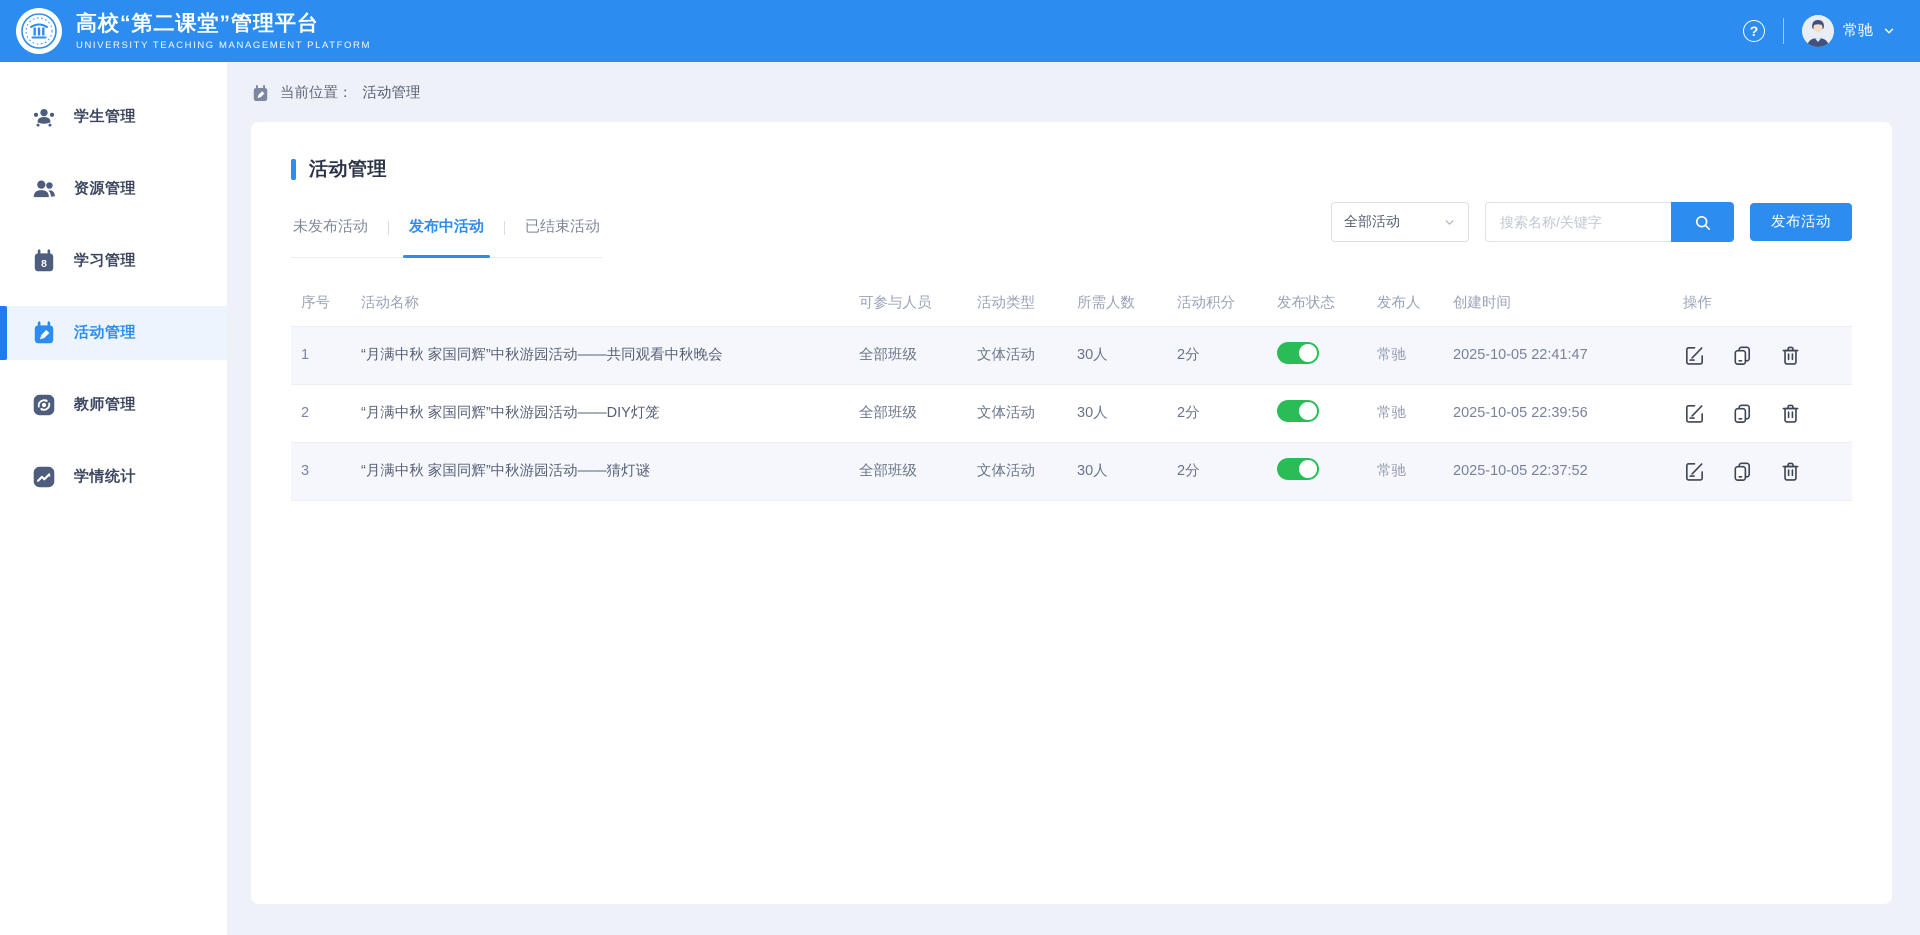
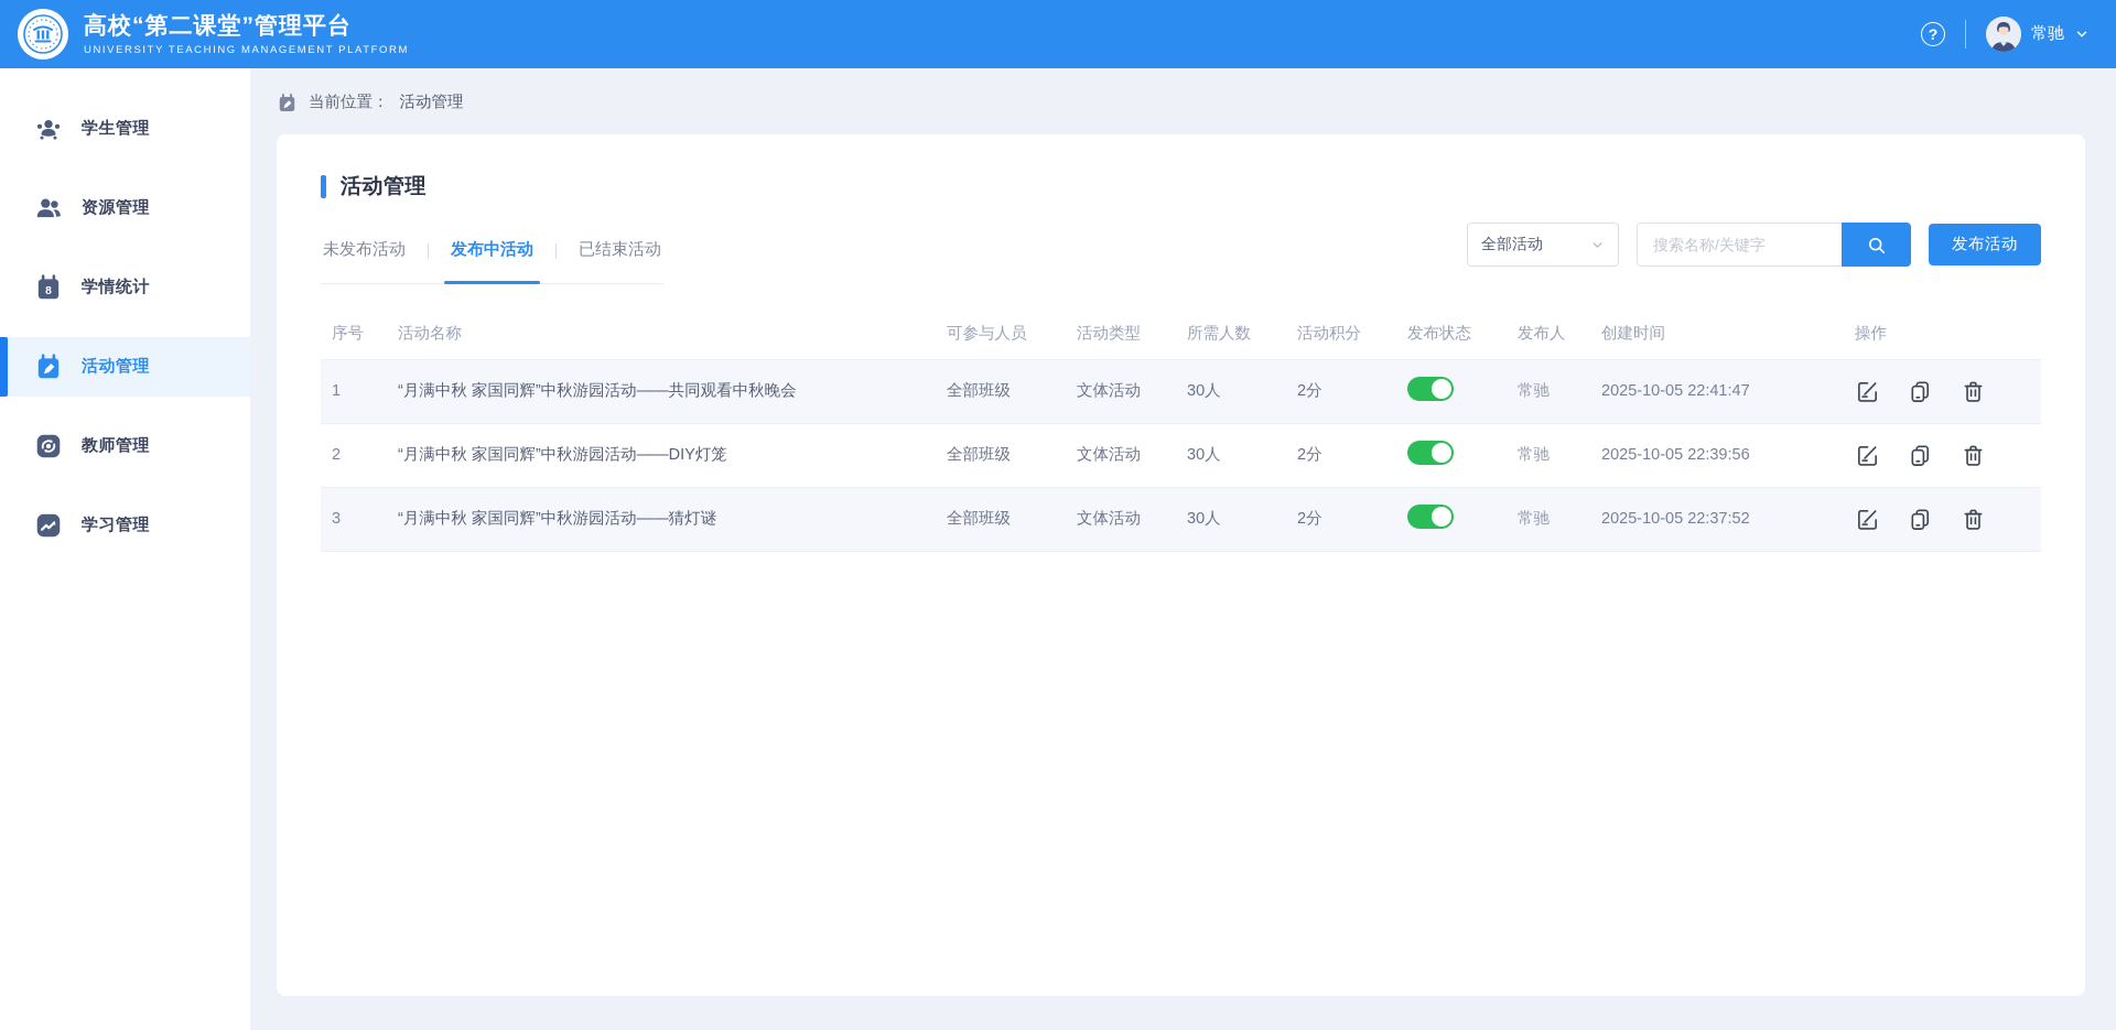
  高校“第二课堂”管理平台
  UNIVERSITY TEACHING MANAGEMENT PLATFORM
  ?
  常驰
  学生管理
  资源管理
  8
- 学习管理
+ 学情统计
  活动管理
  教师管理
- 学情统计
+ 学习管理
  当前位置：
  活动管理
  活动管理
  未发布活动
  发布中活动
  已结束活动
  全部活动
  搜索名称/关键字
  发布活动
  序号	活动名称	可参与人员	活动类型	所需人数	活动积分	发布状态	发布人	创建时间	操作
  1	“月满中秋 家国同辉”中秋游园活动——共同观看中秋晚会	全部班级	文体活动	30人	2分		常驰	2025-10-05 22:41:47
  2	“月满中秋 家国同辉”中秋游园活动——DIY灯笼	全部班级	文体活动	30人	2分		常驰	2025-10-05 22:39:56
  3	“月满中秋 家国同辉”中秋游园活动——猜灯谜	全部班级	文体活动	30人	2分		常驰	2025-10-05 22:37:52
